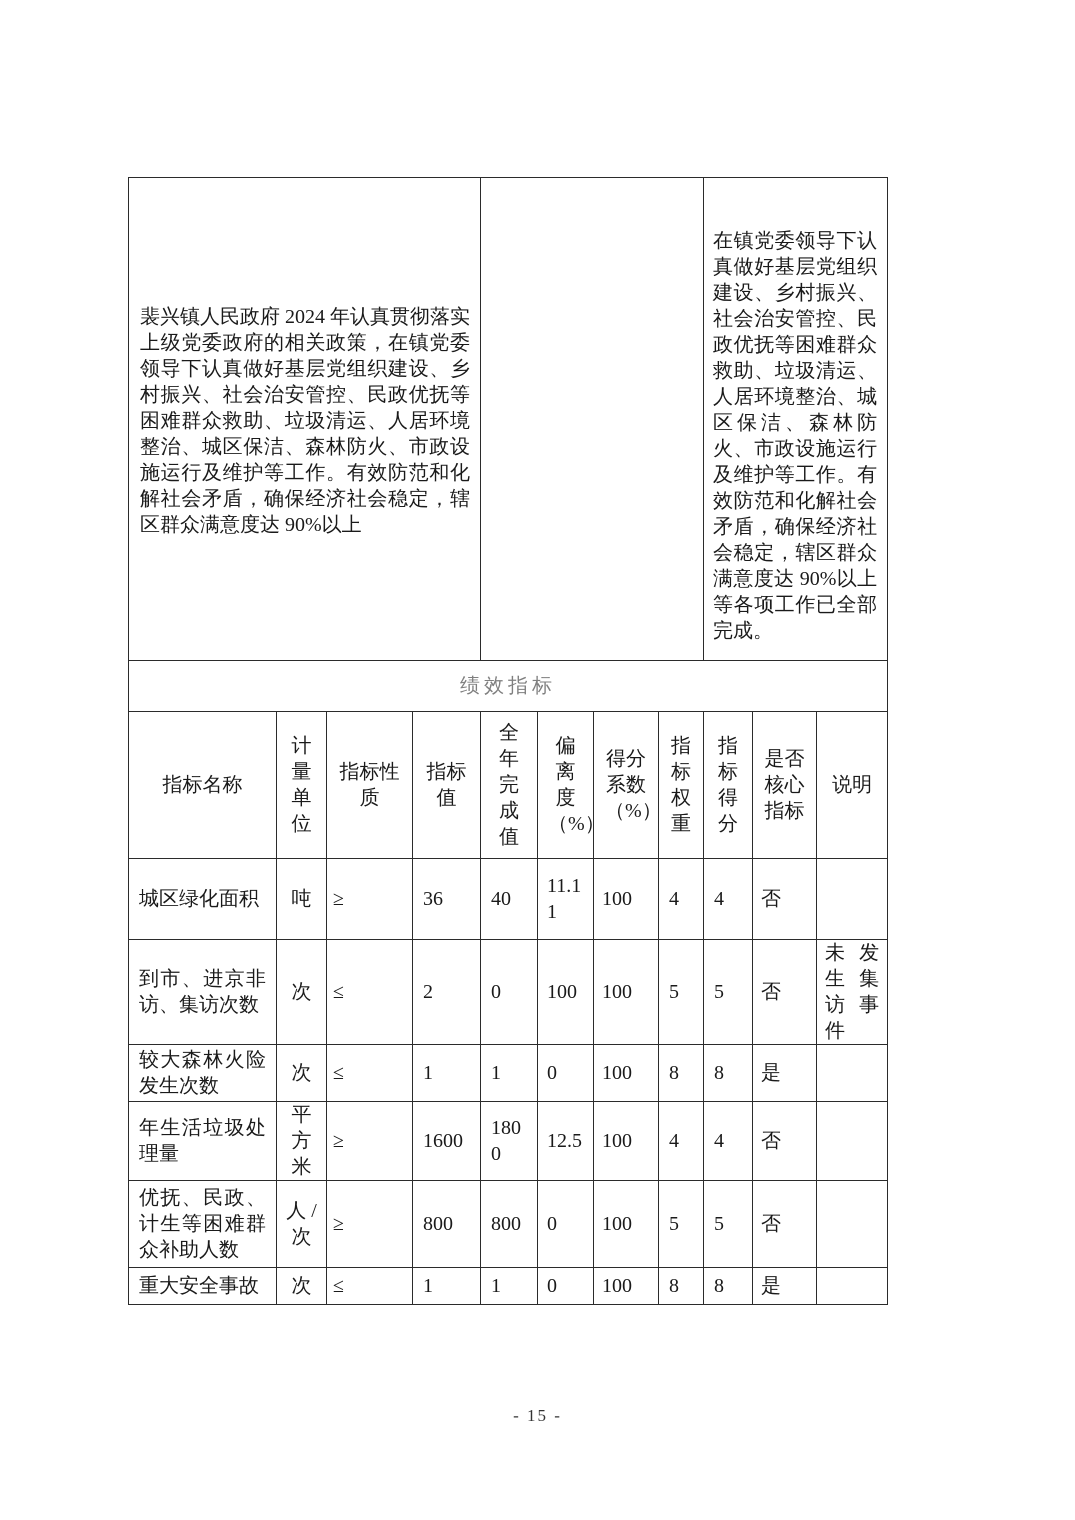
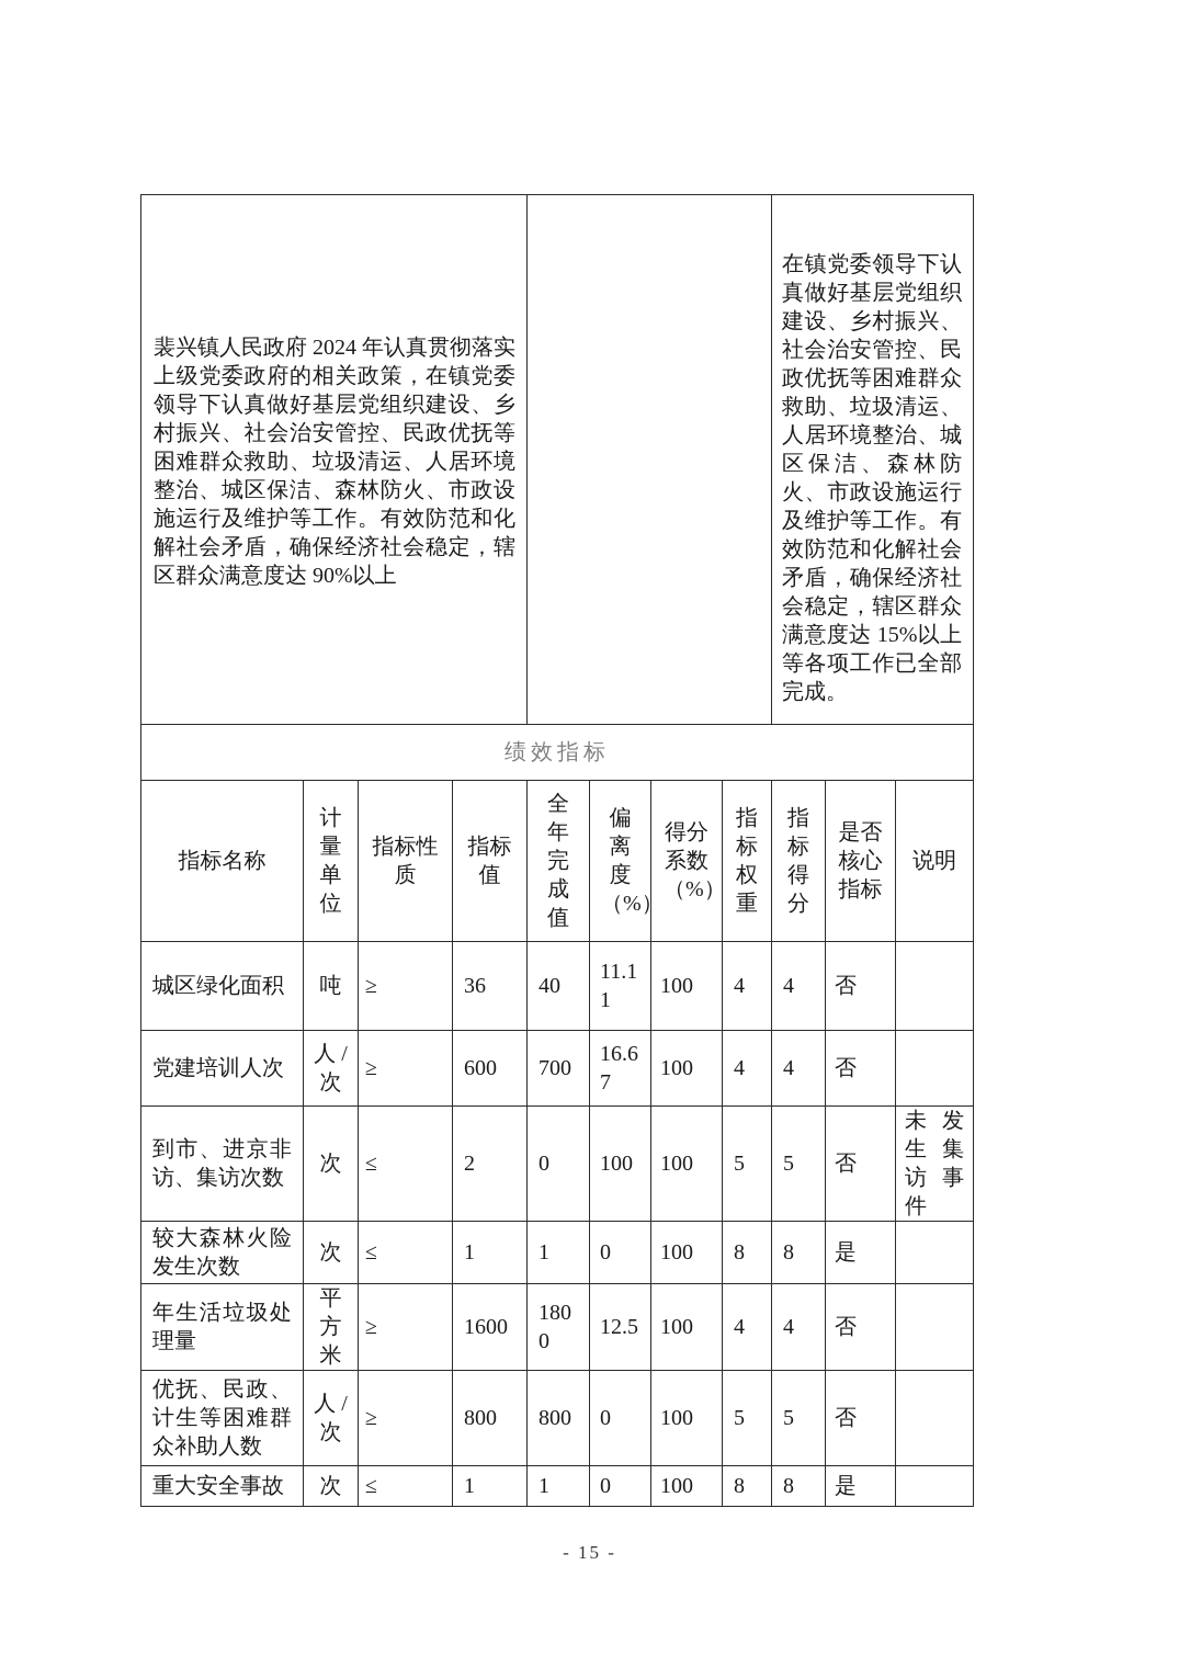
- 裴兴镇人民政府 2024 年认真贯彻落实上级党委政府的相关政策，在镇党委领导下认真做好基层党组织建设、乡村振兴、社会治安管控、民政优抚等困难群众救助、垃圾清运、人居环境整治、城区保洁、森林防火、市政设施运行及维护等工作。有效防范和化解社会矛盾，确保经济社会稳定，辖区群众满意度达 90%以上		在镇党委领导下认真做好基层党组织建设、乡村振兴、社会治安管控、民政优抚等困难群众救助、垃圾清运、人居环境整治、城区保洁、森林防火、市政设施运行及维护等工作。有效防范和化解社会矛盾，确保经济社会稳定，辖区群众满意度达 90%以上等各项工作已全部完成。
+ 裴兴镇人民政府 2024 年认真贯彻落实上级党委政府的相关政策，在镇党委领导下认真做好基层党组织建设、乡村振兴、社会治安管控、民政优抚等困难群众救助、垃圾清运、人居环境整治、城区保洁、森林防火、市政设施运行及维护等工作。有效防范和化解社会矛盾，确保经济社会稳定，辖区群众满意度达 90%以上		在镇党委领导下认真做好基层党组织建设、乡村振兴、社会治安管控、民政优抚等困难群众救助、垃圾清运、人居环境整治、城区保洁、森林防火、市政设施运行及维护等工作。有效防范和化解社会矛盾，确保经济社会稳定，辖区群众满意度达 15%以上等各项工作已全部完成。
  绩效指标
  指标名称	计量单位	指标性质	指标值	全年完成值	偏离度（%	得分系数（%）	指标权重	指标得分	是否核心指标	说明
  城区绿化面积	吨	≥	36	40	11.11	100	4	4	否
+ 党建培训人次	人 /次	≥	600	700	16.67	100	4	4	否
  到市、进京非访、集访次数	次	≤	2	0	100	100	5	5	否	未发生集访事件
  较大森林火险发生次数	次	≤	1	1	0	100	8	8	是
  年生活垃圾处理量	平方米	≥	1600	1800	12.5	100	4	4	否
  优抚、民政、计生等困难群众补助人数	人 /次	≥	800	800	0	100	5	5	否
  重大安全事故	次	≤	1	1	0	100	8	8	是
  - 15 -
